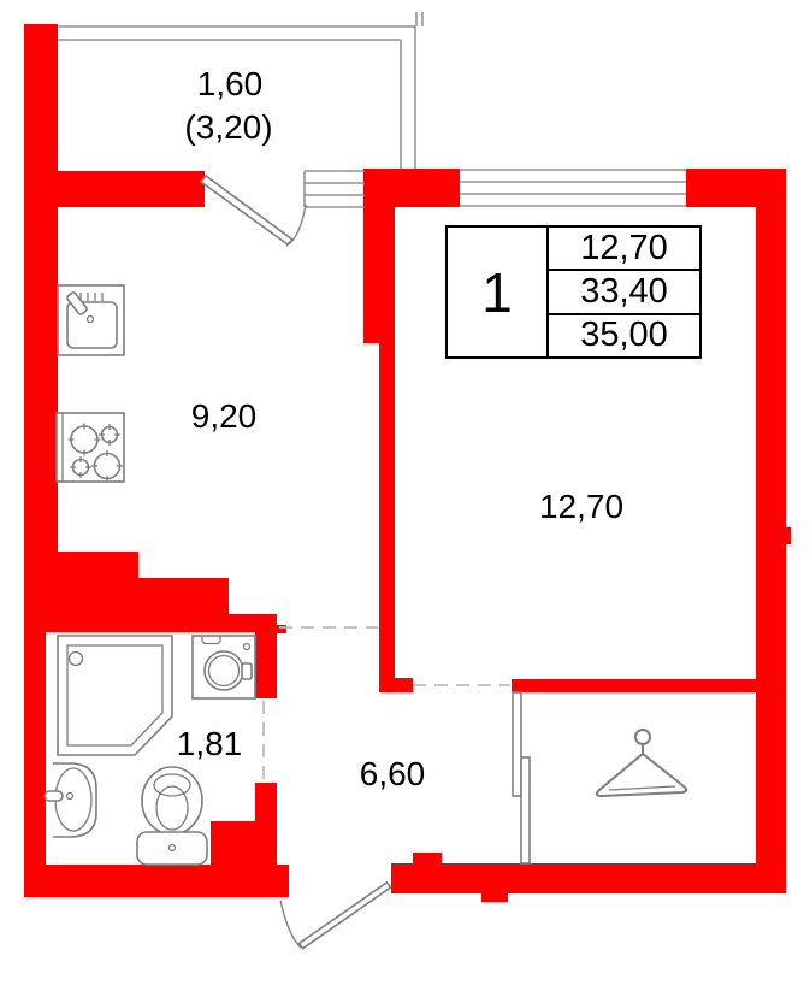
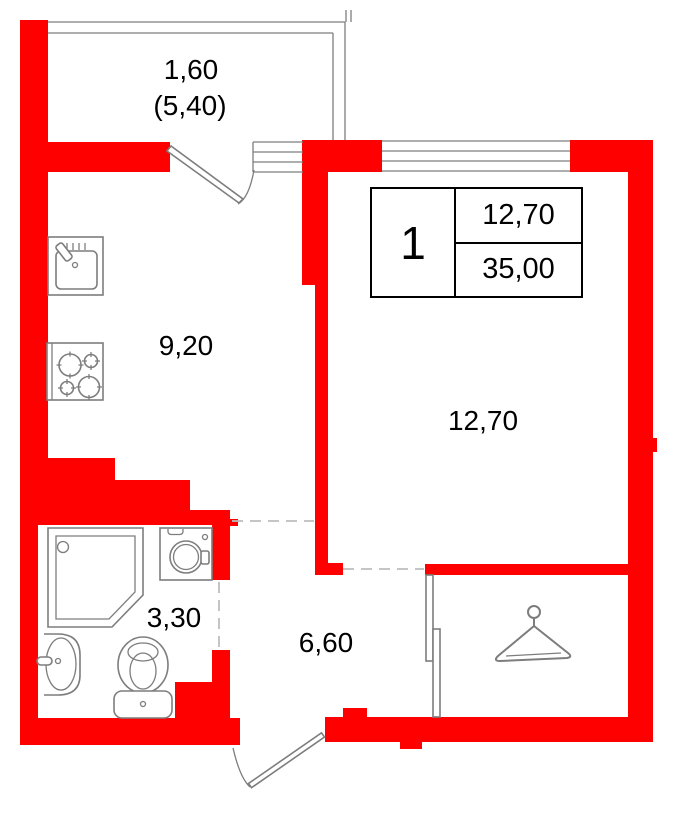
  1,60
- (3,20)
+ (5,40)
  9,20
  12,70
- 1,81
+ 3,30
  6,60
  1
  12,70
- 33,40
  35,00
